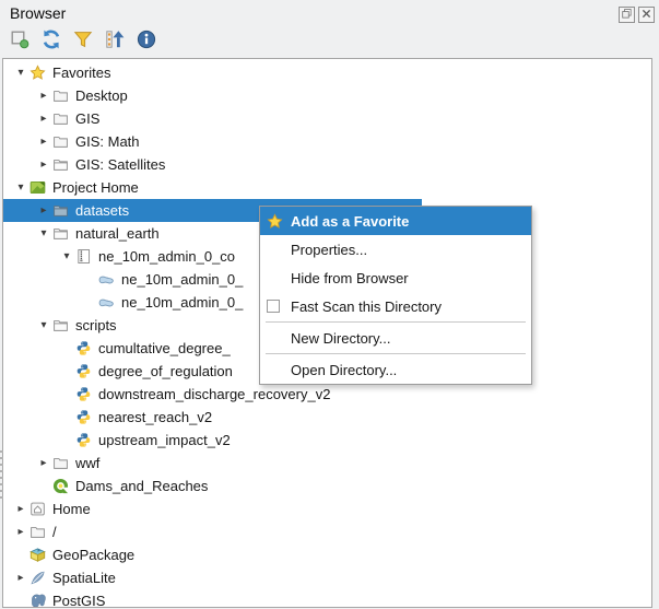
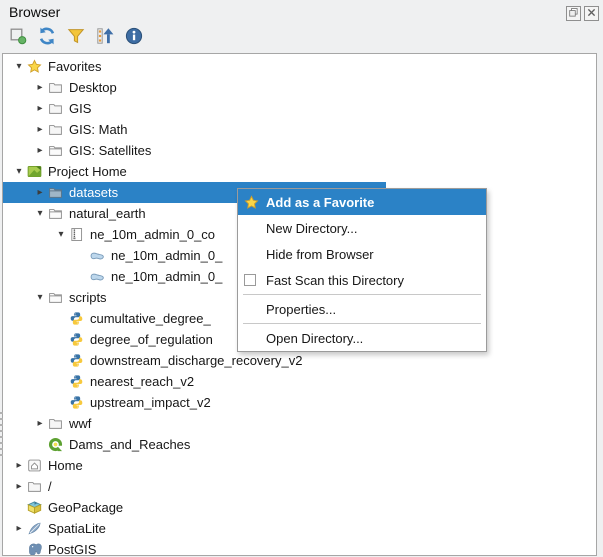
  Browser
  ▾
  Favorites
  ▸
  Desktop
  ▸
  GIS
  ▸
  GIS: Math
  ▸
  GIS: Satellites
  ▾
  Project Home
  ▸
  datasets
  ▾
  natural_earth
  ▾
  ne_10m_admin_0_co
  ne_10m_admin_0_
  ne_10m_admin_0_
  ▾
  scripts
  cumultative_degree_
  degree_of_regulation
  downstream_discharge_recovery_v2
  nearest_reach_v2
  upstream_impact_v2
  ▸
  wwf
  Dams_and_Reaches
  ▸
  Home
  ▸
  /
  GeoPackage
  ▸
  SpatiaLite
  PostGIS
  Add as a Favorite
- Properties...
+ New Directory...
  Hide from Browser
  Fast Scan this Directory
- New Directory...
+ Properties...
  Open Directory...
